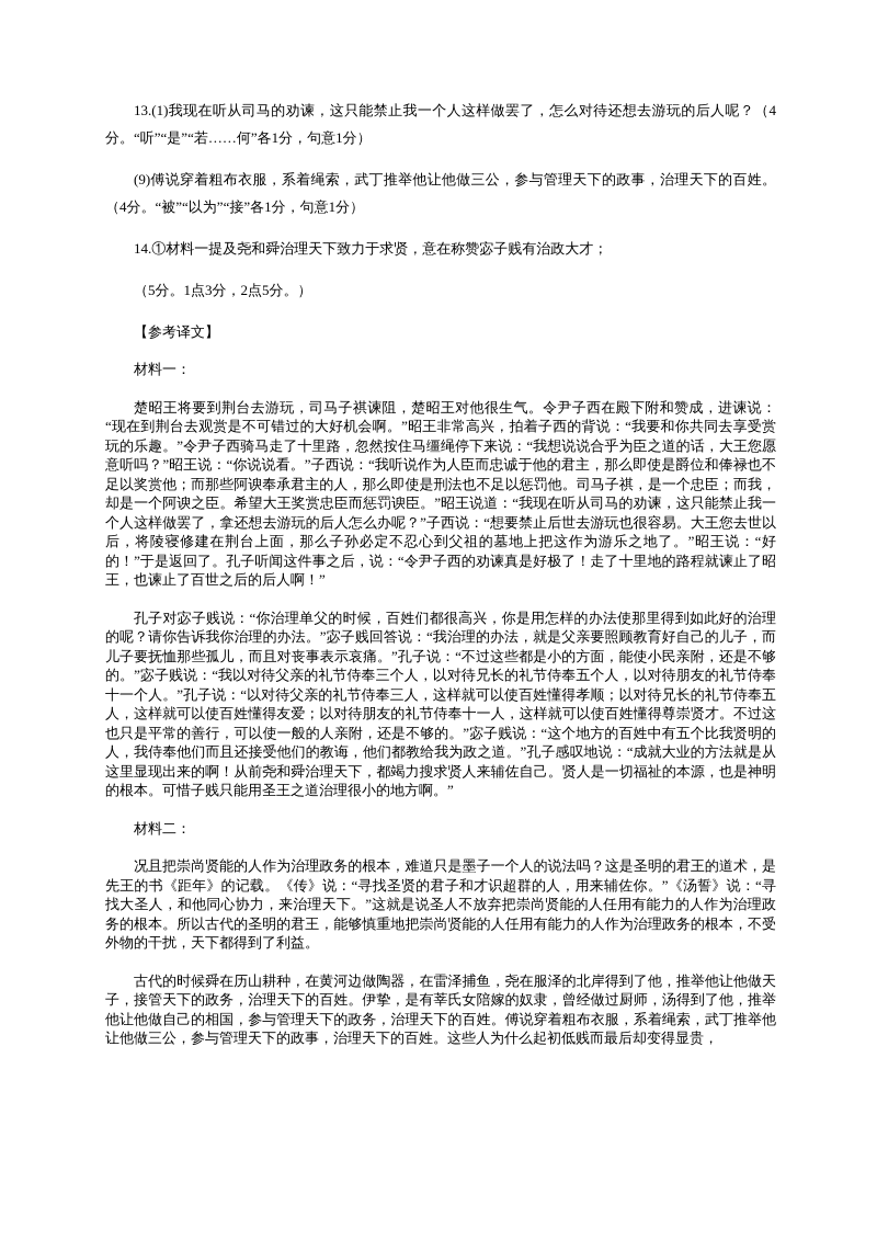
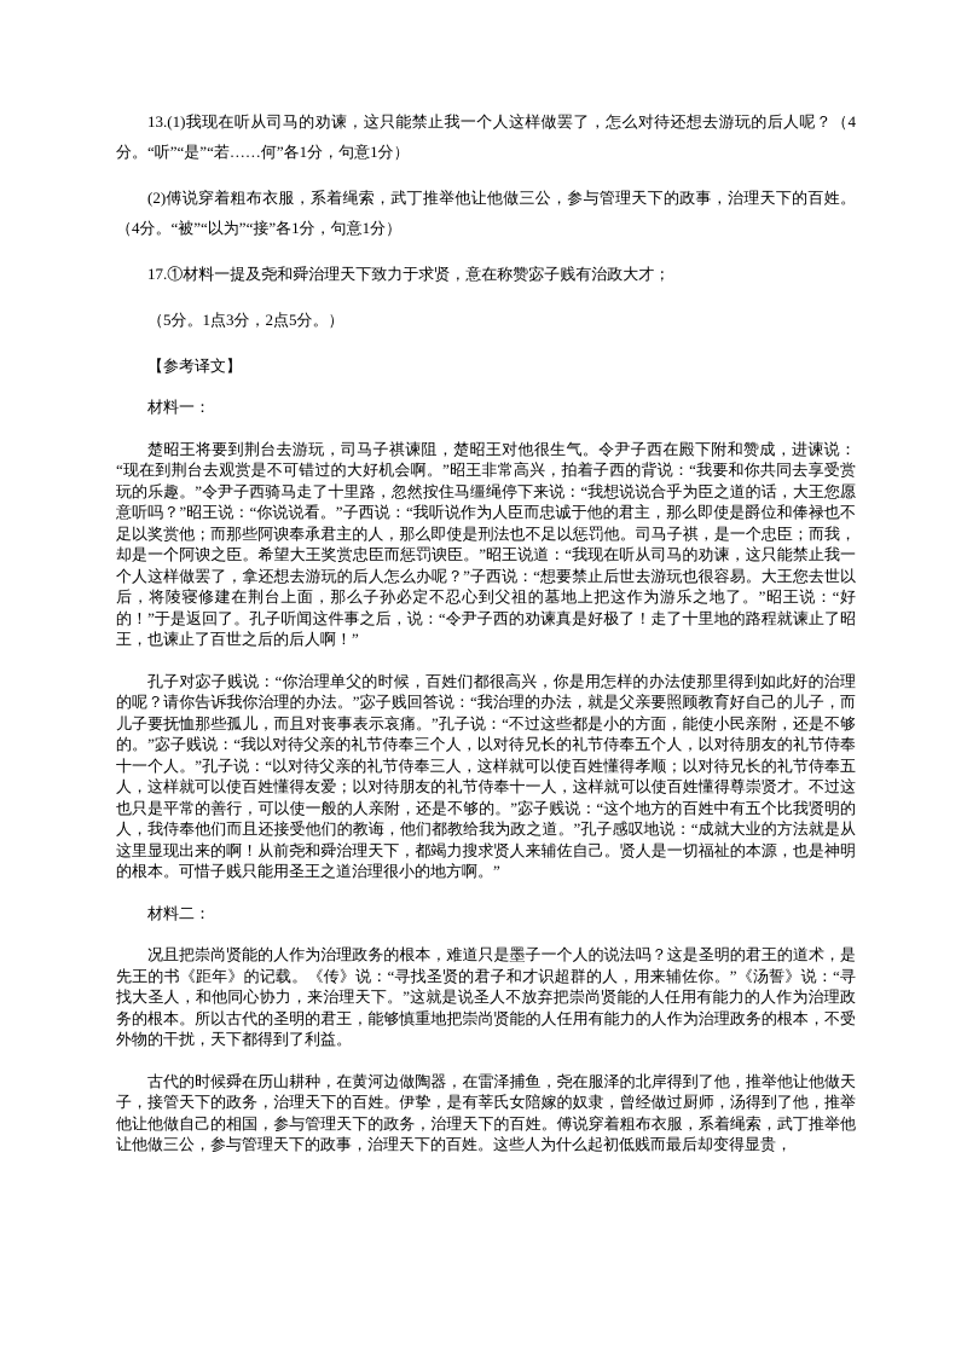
  13.(1)我现在听从司马的劝谏，这只能禁止我一个人这样做罢了，怎么对待还想去游玩的后人呢？（4分。“听”“是”“若……何”各1分，句意1分）
- (9)傅说穿着粗布衣服，系着绳索，武丁推举他让他做三公，参与管理天下的政事，治理天下的百姓。（4分。“被”“以为”“接”各1分，句意1分）
+ (2)傅说穿着粗布衣服，系着绳索，武丁推举他让他做三公，参与管理天下的政事，治理天下的百姓。（4分。“被”“以为”“接”各1分，句意1分）
- 14.①材料一提及尧和舜治理天下致力于求贤，意在称赞宓子贱有治政大才；
+ 17.①材料一提及尧和舜治理天下致力于求贤，意在称赞宓子贱有治政大才；
  （5分。1点3分，2点5分。）
  【参考译文】
  材料一：
  楚昭王将要到荆台去游玩，司马子祺谏阻，楚昭王对他很生气。令尹子西在殿下附和赞成，进谏说：“现在到荆台去观赏是不可错过的大好机会啊。”昭王非常高兴，拍着子西的背说：“我要和你共同去享受赏玩的乐趣。”令尹子西骑马走了十里路，忽然按住马缰绳停下来说：“我想说说合乎为臣之道的话，大王您愿意听吗？”昭王说：“你说说看。”子西说：“我听说作为人臣而忠诚于他的君主，那么即使是爵位和俸禄也不足以奖赏他；而那些阿谀奉承君主的人，那么即使是刑法也不足以惩罚他。司马子祺，是一个忠臣；而我，却是一个阿谀之臣。希望大王奖赏忠臣而惩罚谀臣。”昭王说道：“我现在听从司马的劝谏，这只能禁止我一个人这样做罢了，拿还想去游玩的后人怎么办呢？”子西说：“想要禁止后世去游玩也很容易。大王您去世以后，将陵寝修建在荆台上面，那么子孙必定不忍心到父祖的墓地上把这作为游乐之地了。”昭王说：“好的！”于是返回了。孔子听闻这件事之后，说：“令尹子西的劝谏真是好极了！走了十里地的路程就谏止了昭王，也谏止了百世之后的后人啊！”
  孔子对宓子贱说：“你治理单父的时候，百姓们都很高兴，你是用怎样的办法使那里得到如此好的治理的呢？请你告诉我你治理的办法。”宓子贱回答说：“我治理的办法，就是父亲要照顾教育好自己的儿子，而儿子要抚恤那些孤儿，而且对丧事表示哀痛。”孔子说：“不过这些都是小的方面，能使小民亲附，还是不够的。”宓子贱说：“我以对待父亲的礼节侍奉三个人，以对待兄长的礼节侍奉五个人，以对待朋友的礼节侍奉十一个人。”孔子说：“以对待父亲的礼节侍奉三人，这样就可以使百姓懂得孝顺；以对待兄长的礼节侍奉五人，这样就可以使百姓懂得友爱；以对待朋友的礼节侍奉十一人，这样就可以使百姓懂得尊崇贤才。不过这也只是平常的善行，可以使一般的人亲附，还是不够的。”宓子贱说：“这个地方的百姓中有五个比我贤明的人，我侍奉他们而且还接受他们的教诲，他们都教给我为政之道。”孔子感叹地说：“成就大业的方法就是从这里显现出来的啊！从前尧和舜治理天下，都竭力搜求贤人来辅佐自己。贤人是一切福祉的本源，也是神明的根本。可惜子贱只能用圣王之道治理很小的地方啊。”
  材料二：
  况且把崇尚贤能的人作为治理政务的根本，难道只是墨子一个人的说法吗？这是圣明的君王的道术，是先王的书《距年》的记载。《传》说：“寻找圣贤的君子和才识超群的人，用来辅佐你。”《汤誓》说：“寻找大圣人，和他同心协力，来治理天下。”这就是说圣人不放弃把崇尚贤能的人任用有能力的人作为治理政务的根本。所以古代的圣明的君王，能够慎重地把崇尚贤能的人任用有能力的人作为治理政务的根本，不受外物的干扰，天下都得到了利益。
  古代的时候舜在历山耕种，在黄河边做陶器，在雷泽捕鱼，尧在服泽的北岸得到了他，推举他让他做天子，接管天下的政务，治理天下的百姓。伊挚，是有莘氏女陪嫁的奴隶，曾经做过厨师，汤得到了他，推举他让他做自己的相国，参与管理天下的政务，治理天下的百姓。傅说穿着粗布衣服，系着绳索，武丁推举他让他做三公，参与管理天下的政事，治理天下的百姓。这些人为什么起初低贱而最后却变得显贵，
